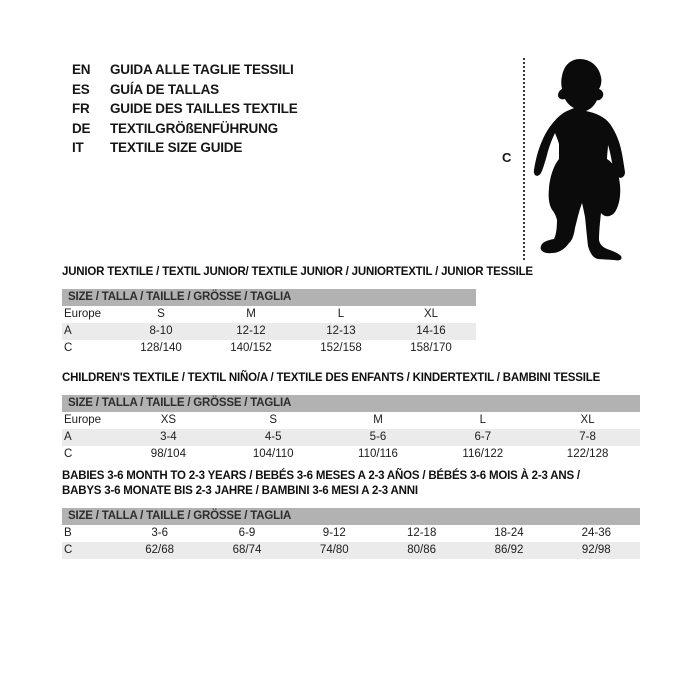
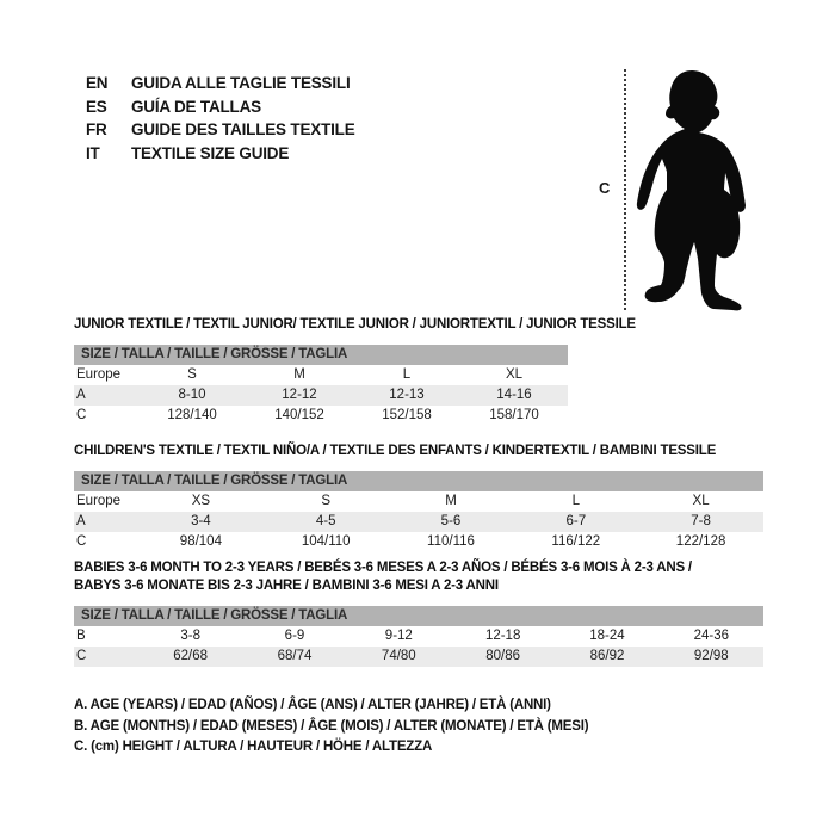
  EN
  GUIDA ALLE TAGLIE TESSILI
  ES
  GUÍA DE TALLAS
  FR
  GUIDE DES TAILLES TEXTILE
- DE
- TEXTILGRÖßENFÜHRUNG
  IT
  TEXTILE SIZE GUIDE
  C
  JUNIOR TEXTILE / TEXTIL JUNIOR/ TEXTILE JUNIOR / JUNIORTEXTIL / JUNIOR TESSILE
  SIZE / TALLA / TAILLE / GRÖSSE / TAGLIA
  Europe
  S
  M
  L
  XL
  A
  8-10
  12-12
  12-13
  14-16
  C
  128/140
  140/152
  152/158
  158/170
  CHILDREN'S TEXTILE / TEXTIL NIÑO/A / TEXTILE DES ENFANTS / KINDERTEXTIL / BAMBINI TESSILE
  SIZE / TALLA / TAILLE / GRÖSSE / TAGLIA
  Europe
  XS
  S
  M
  L
  XL
  A
  3-4
  4-5
  5-6
  6-7
  7-8
  C
  98/104
  104/110
  110/116
  116/122
  122/128
  BABIES 3-6 MONTH TO 2-3 YEARS / BEBÉS 3-6 MESES A 2-3 AÑOS / BÉBÉS 3-6 MOIS À 2-3 ANS /
  BABYS 3-6 MONATE BIS 2-3 JAHRE / BAMBINI 3-6 MESI A 2-3 ANNI
  SIZE / TALLA / TAILLE / GRÖSSE / TAGLIA
  B
- 3-6
+ 3-8
  6-9
  9-12
  12-18
  18-24
  24-36
  C
  62/68
  68/74
  74/80
  80/86
  86/92
  92/98
+ A. AGE (YEARS) / EDAD (AÑOS) / ÂGE (ANS) / ALTER (JAHRE) / ETÀ (ANNI)
+ B. AGE (MONTHS) / EDAD (MESES) / ÂGE (MOIS) / ALTER (MONATE) / ETÀ (MESI)
+ C. (cm) HEIGHT / ALTURA / HAUTEUR / HÖHE / ALTEZZA
